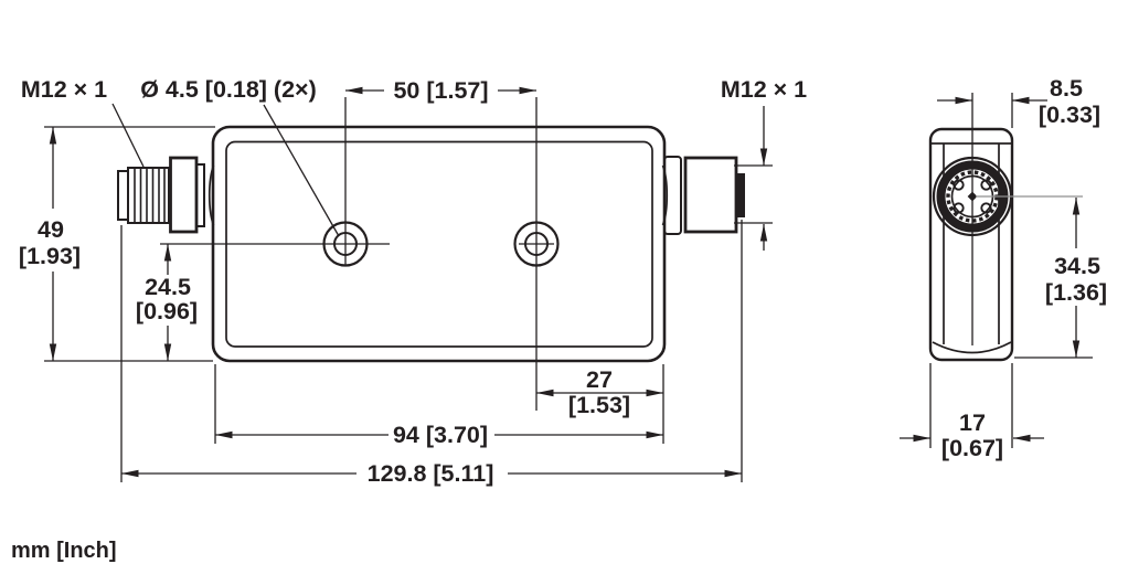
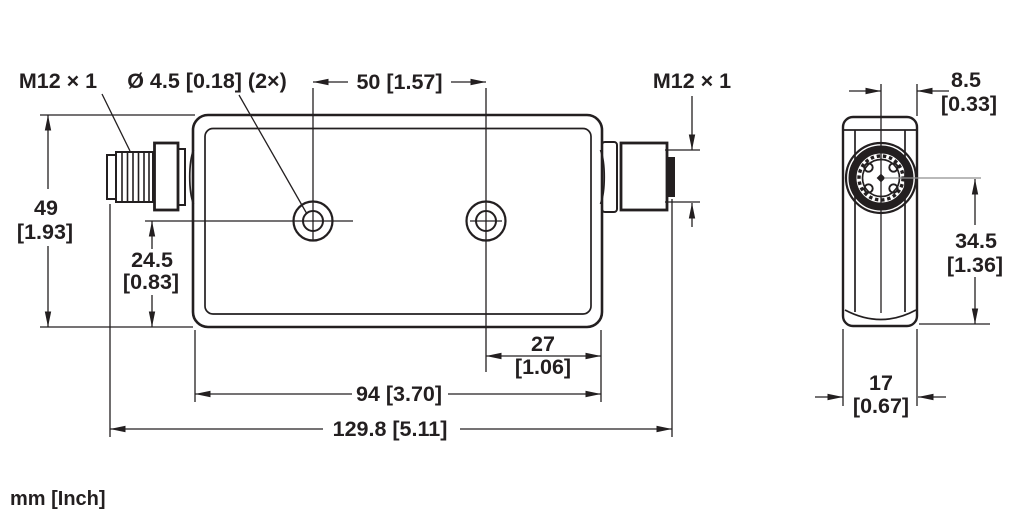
  50 [1.57]
  49
  [1.93]
  24.5
- [0.96]
+ [0.83]
  27
- [1.53]
+ [1.06]
  94 [3.70]
  129.8 [5.11]
  M12 × 1
  Ø 4.5 [0.18] (2×)
  M12 × 1
  8.5
  [0.33]
  34.5
  [1.36]
  17
  [0.67]
  mm [Inch]
